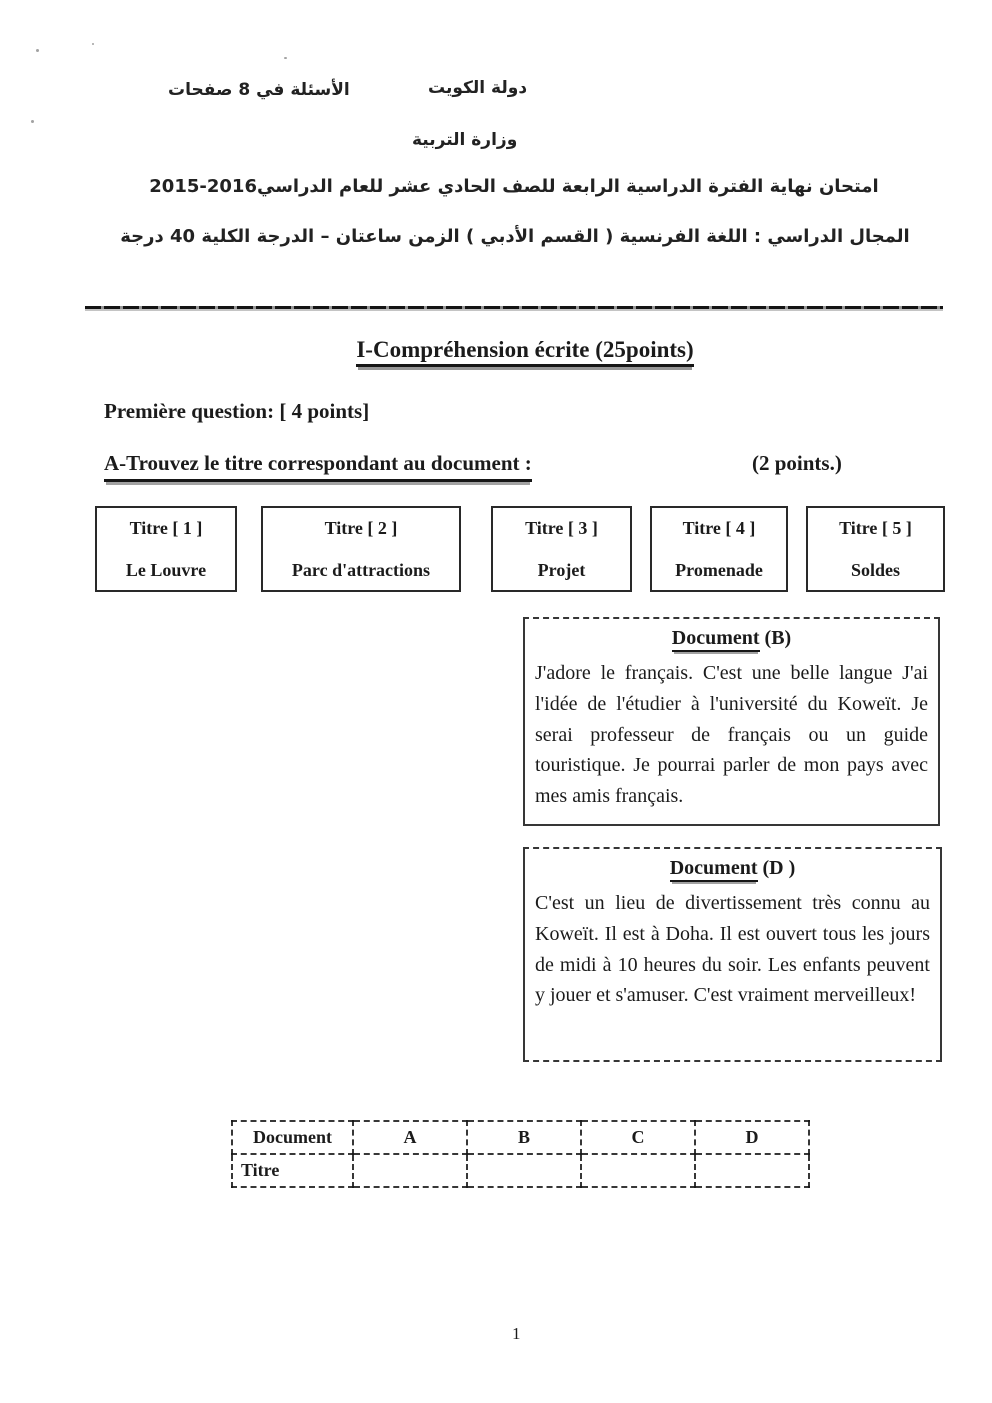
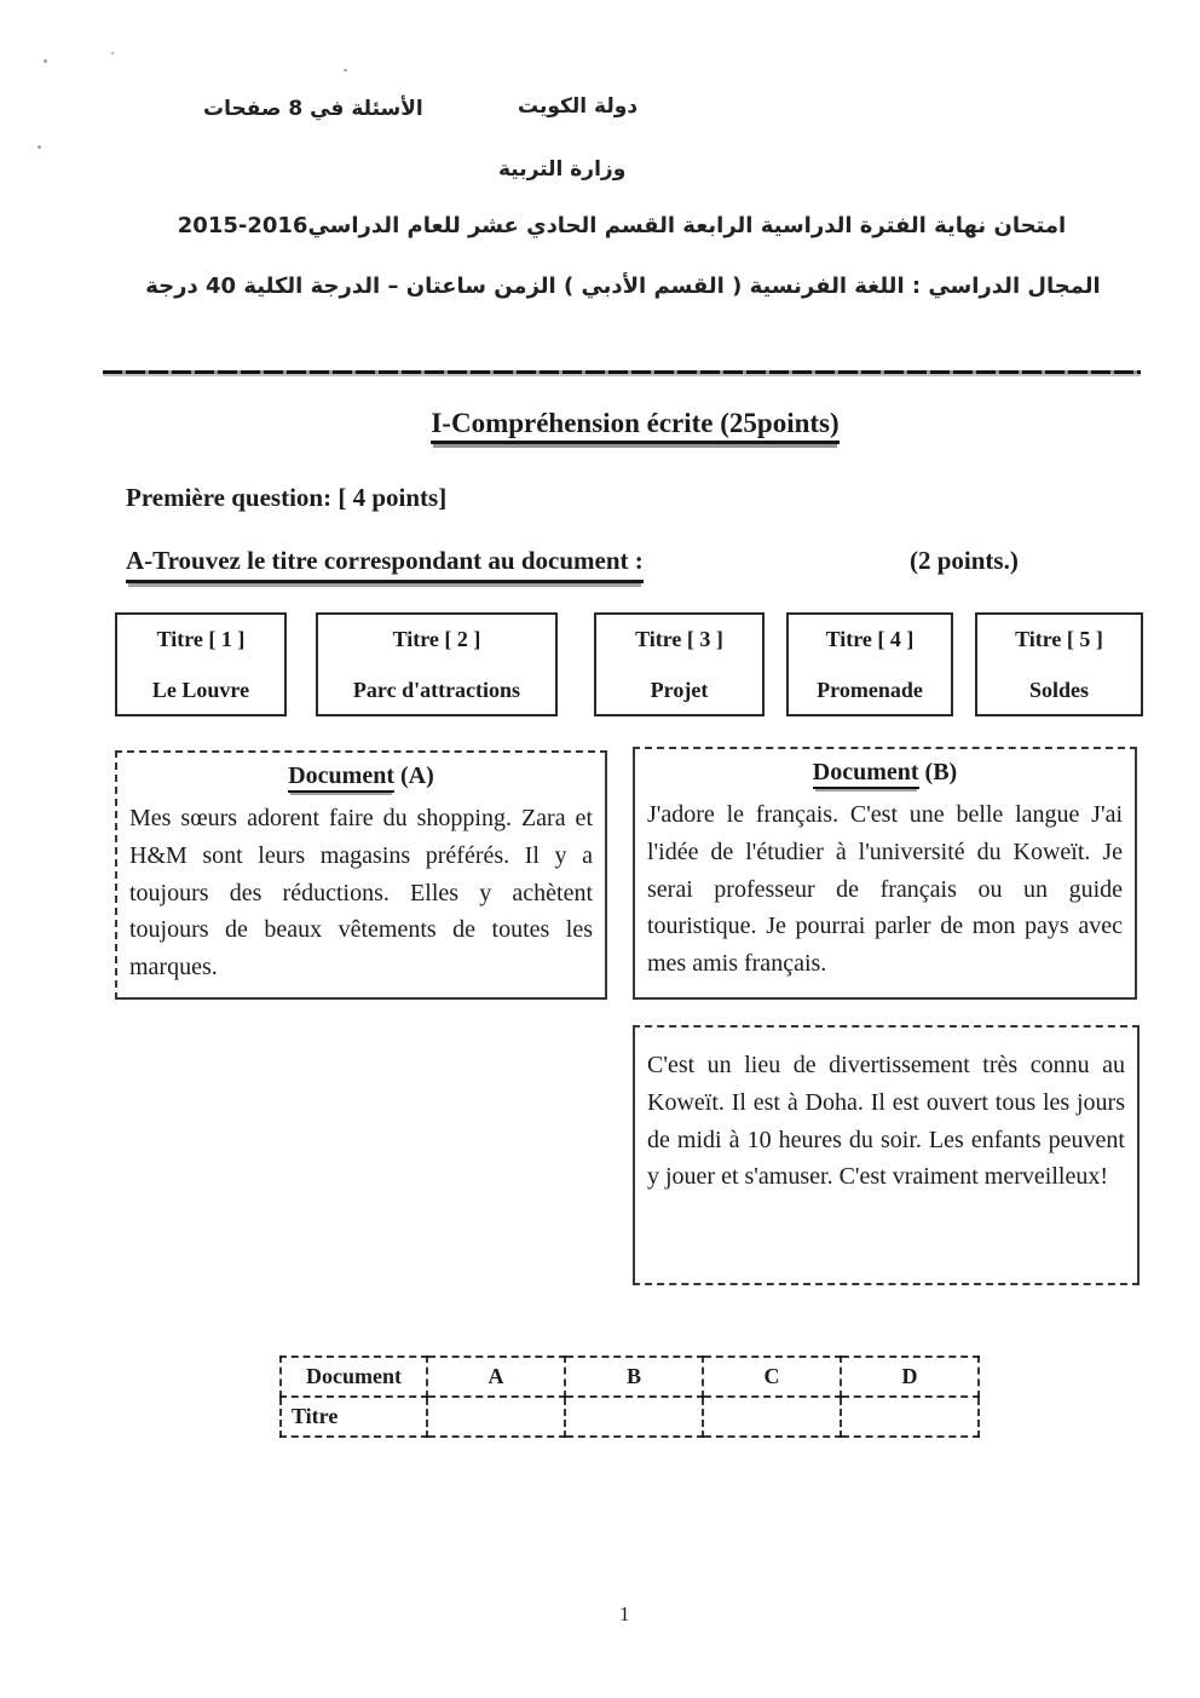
  الأسئلة في 8 صفحات
  دولة الكويت
  وزارة التربية
- امتحان نهاية الفترة الدراسية الرابعة للصف الحادي عشر للعام الدراسي2016-2015
+ امتحان نهاية الفترة الدراسية الرابعة القسم الحادي عشر للعام الدراسي2016-2015
  المجال الدراسي : اللغة الفرنسية ( القسم الأدبي ) الزمن ساعتان – الدرجة الكلية 40 درجة
  I-Compréhension écrite (25points)
  Première question: [ 4 points]
  A-Trouvez le titre correspondant au document :
  (2 points.)
  Titre [ 1 ]
  Le Louvre
  Titre [ 2 ]
  Parc d'attractions
  Titre [ 3 ]
  Projet
  Titre [ 4 ]
  Promenade
  Titre [ 5 ]
  Soldes
+ Document (A)
+ Mes sœurs adorent faire du shopping. Zara et H&M sont leurs magasins préférés. Il y a toujours des réductions. Elles y achètent toujours de beaux vêtements de toutes les marques.
  Document (B)
  J'adore le français. C'est une belle langue J'ai l'idée de l'étudier à l'université du Koweït. Je serai professeur de français ou un guide touristique. Je pourrai parler de mon pays avec mes amis français.
- Document (D )
  C'est un lieu de divertissement très connu au Koweït. Il est à Doha. Il est ouvert tous les jours de midi à 10 heures du soir. Les enfants peuvent y jouer et s'amuser. C'est vraiment merveilleux!
  Document	A	B	C	D
  Titre
  1
